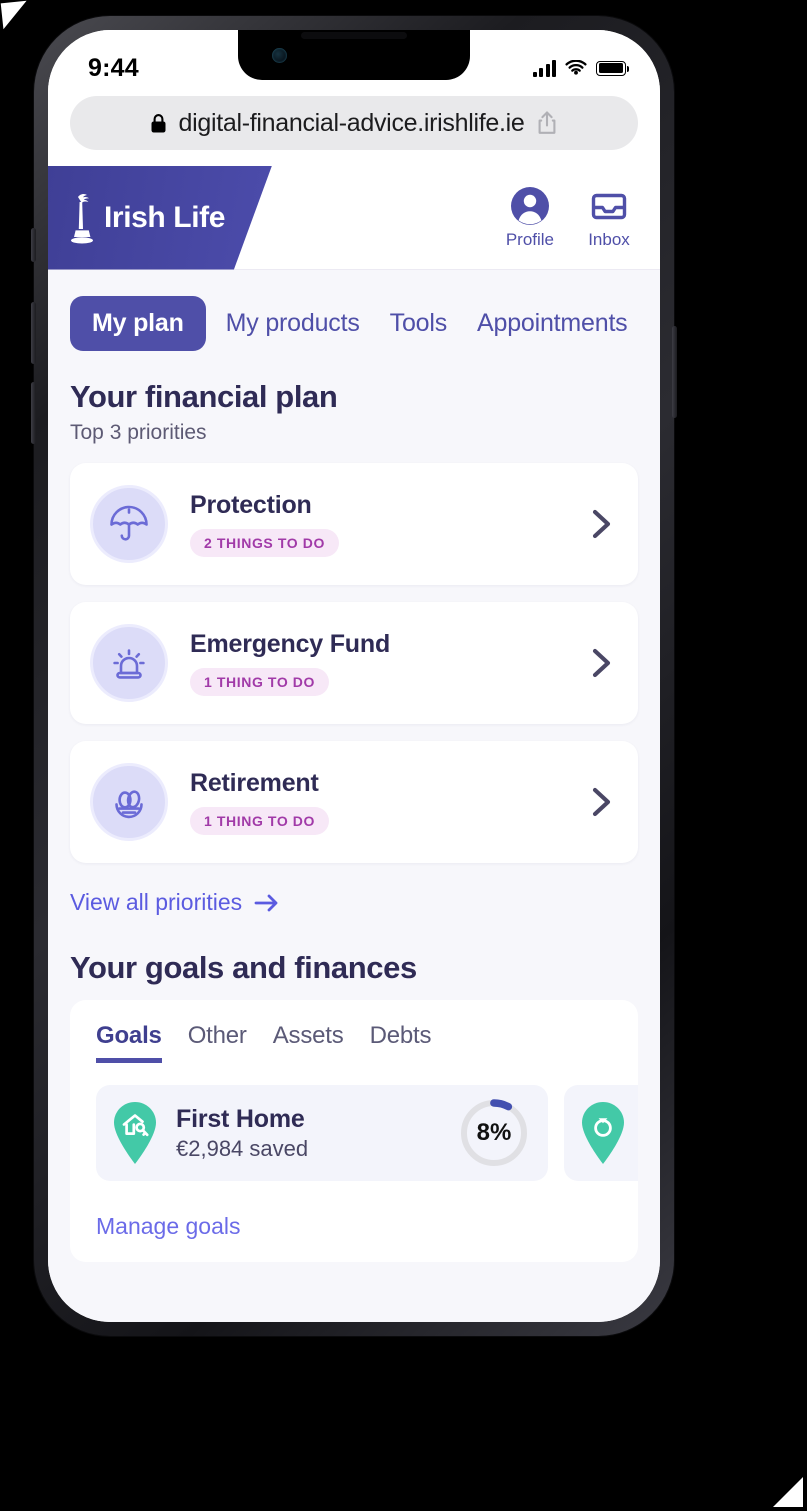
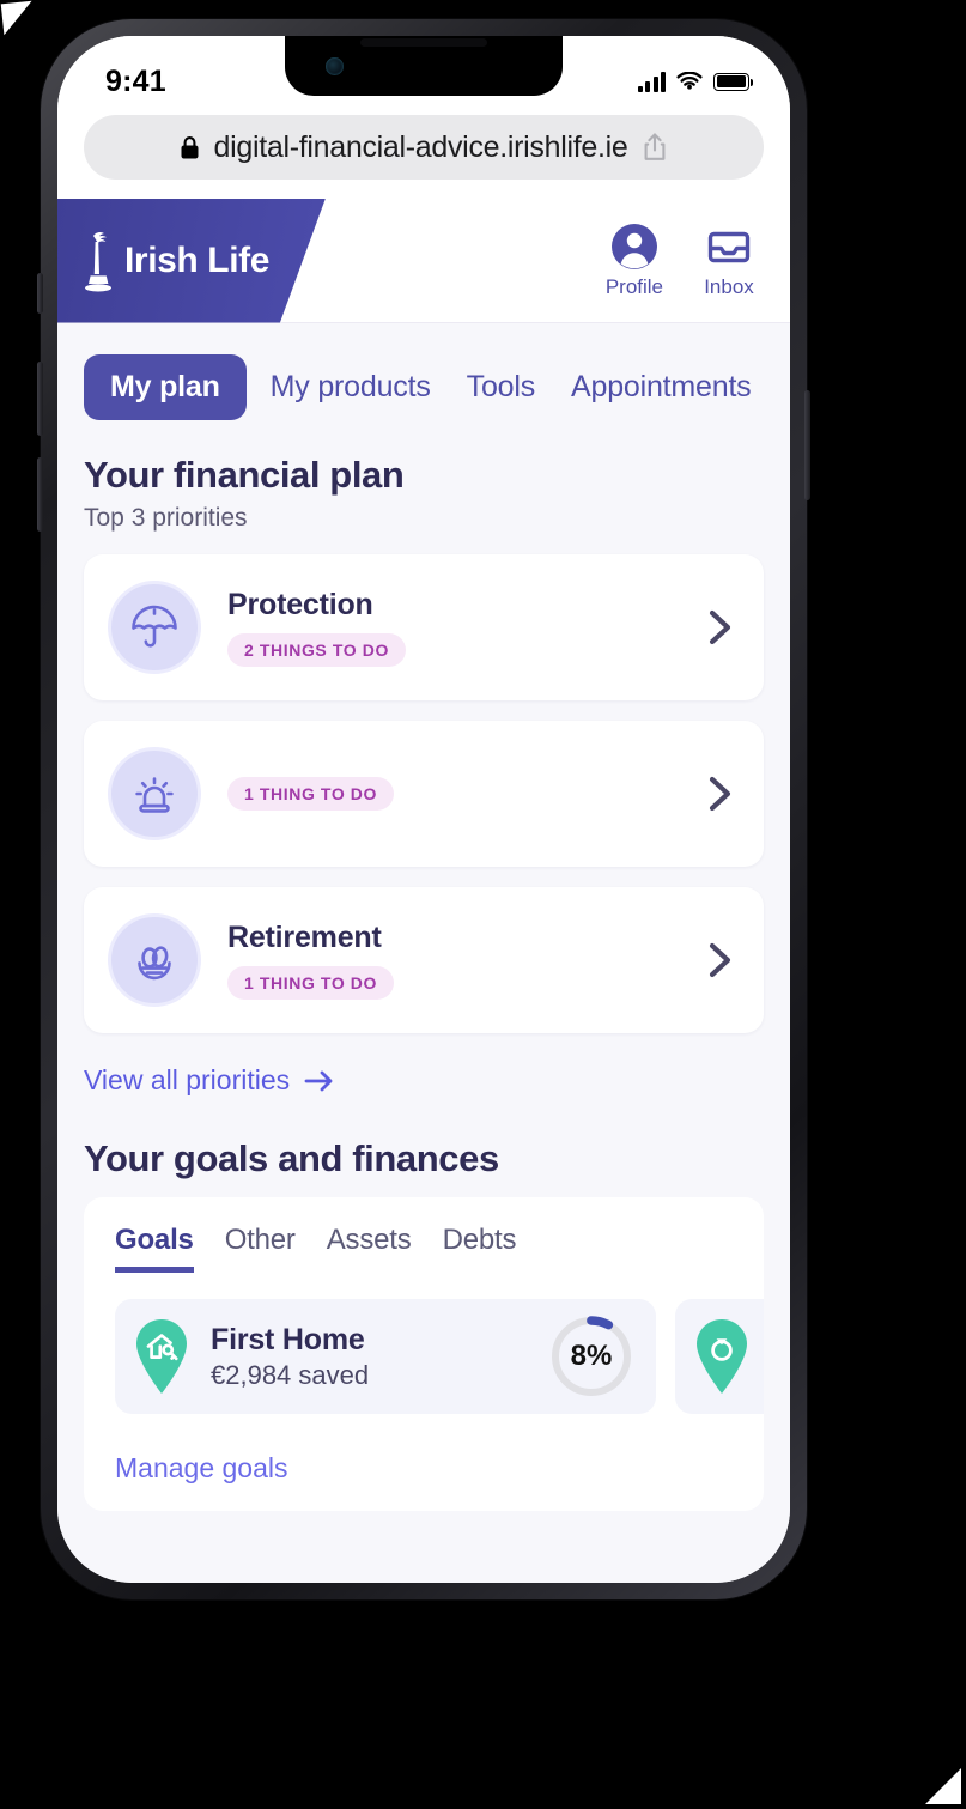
- 9:44
+ 9:41
  digital-financial-advice.irishlife.ie
  Irish Life
  Profile
  Inbox
  My plan
  My products
  Tools
  Appointments
  Your financial plan
  Top 3 priorities
  Protection
  2 THINGS TO DO
- Emergency Fund
  1 THING TO DO
  Retirement
  1 THING TO DO
  View all priorities
  Your goals and finances
  Goals
  Other
  Assets
  Debts
  First Home
  €2,984 saved
  8%
  Manage goals
